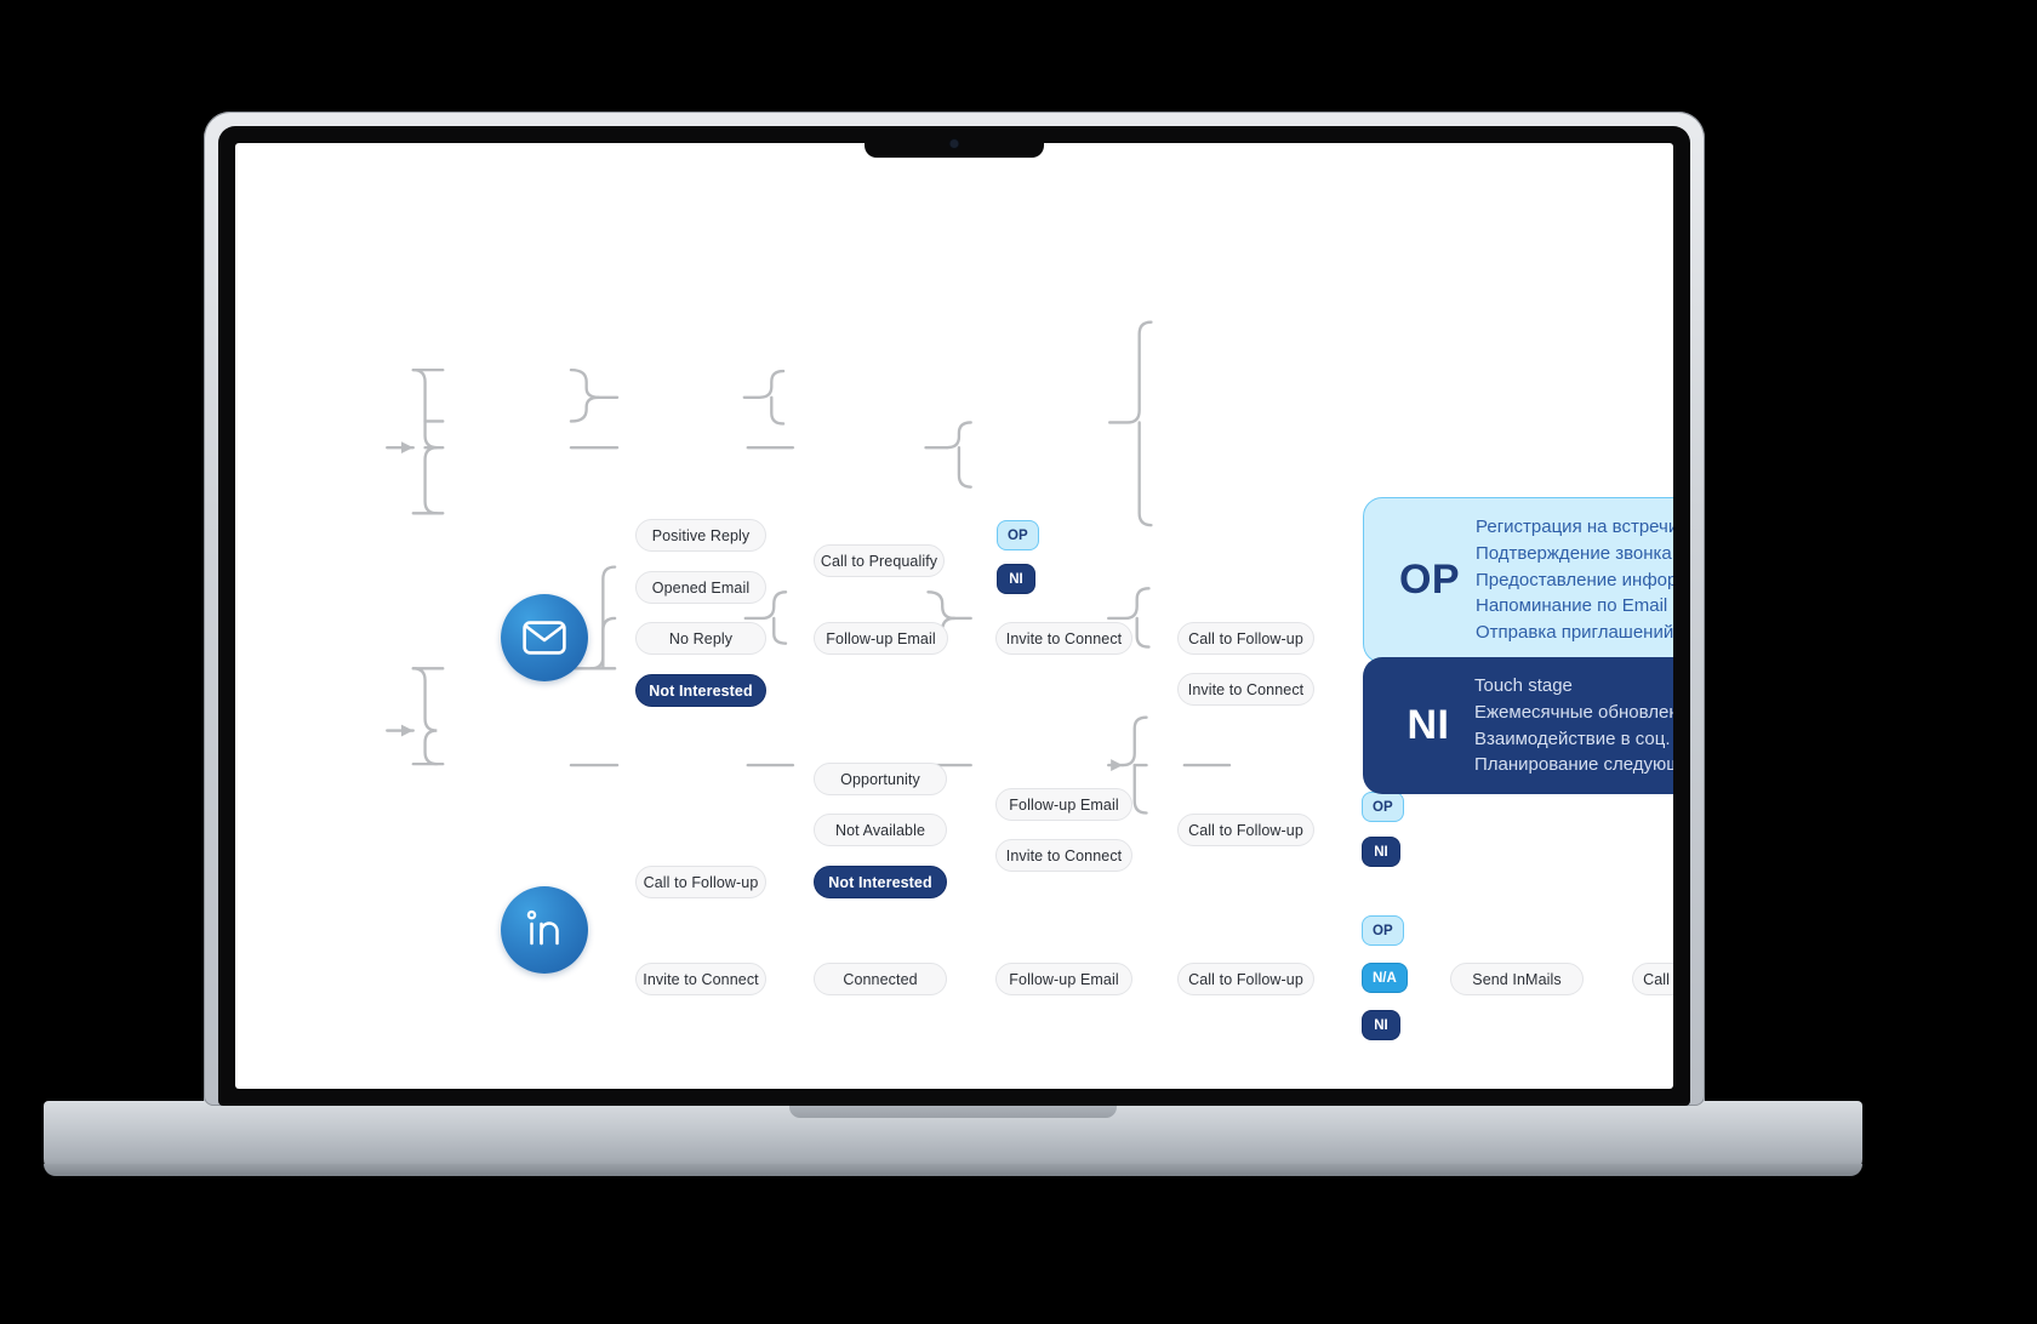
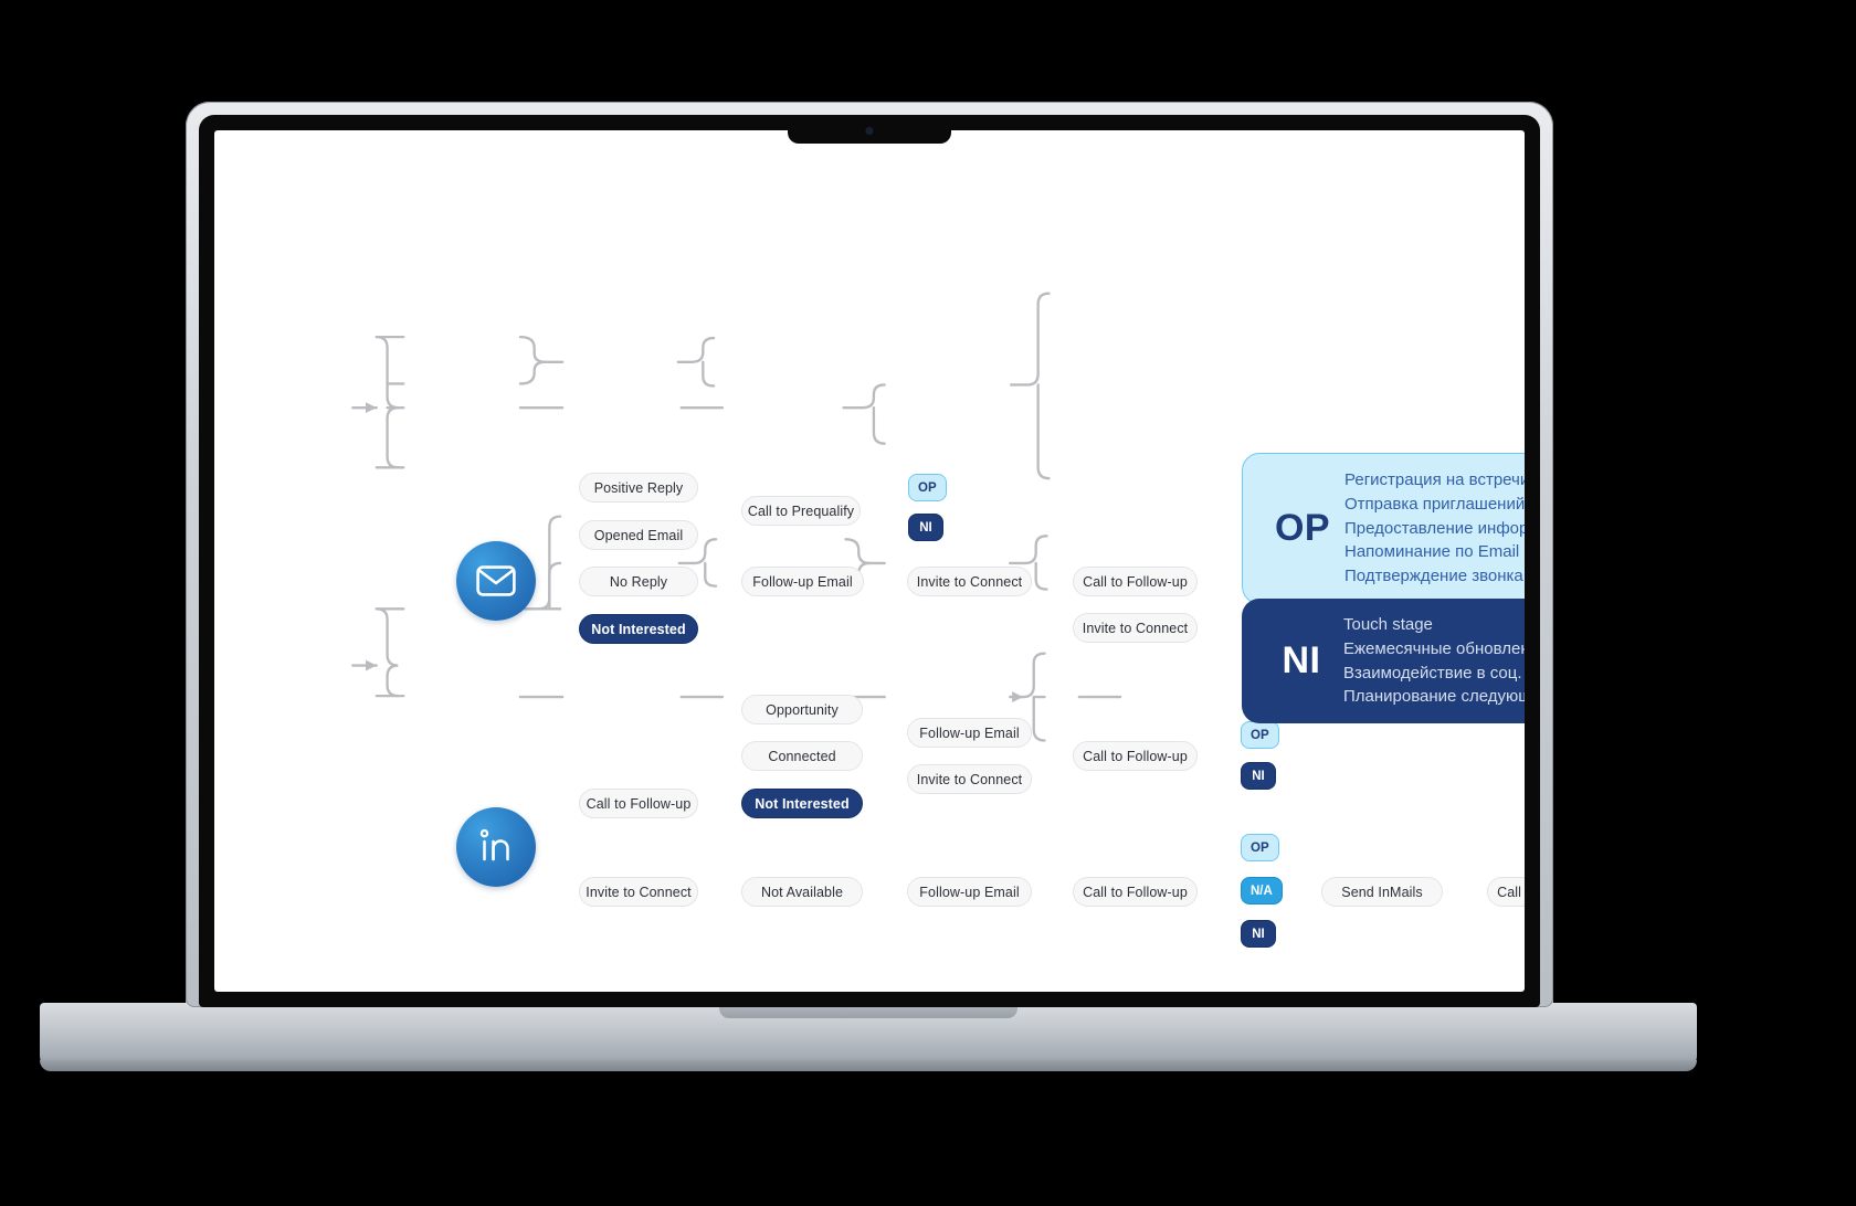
  Positive Reply
  Call to Prequalify
  Opened Email
  OP
  NI
  No Reply
  Follow-up Email
  Invite to Connect
  Call to Follow-up
  Invite to Connect
  Not Interested
  Opportunity
- Not Available
+ Connected
  Follow-up Email
  Invite to Connect
  Call to Follow-up
  OP
  NI
  Call to Follow-up
  Not Interested
  Invite to Connect
- Connected
+ Not Available
  Follow-up Email
  Call to Follow-up
  OP
  N/A
  NI
  Send InMails
  OP
  Регистрация на встреч
- Подтверждение звонка
+ Отправка приглашений
  Предоставление инфор
  Напоминание по Email
- Отправка приглашений
+ Подтверждение звонка
  NI
  Touch stage
  Взаимодействие в соц.
